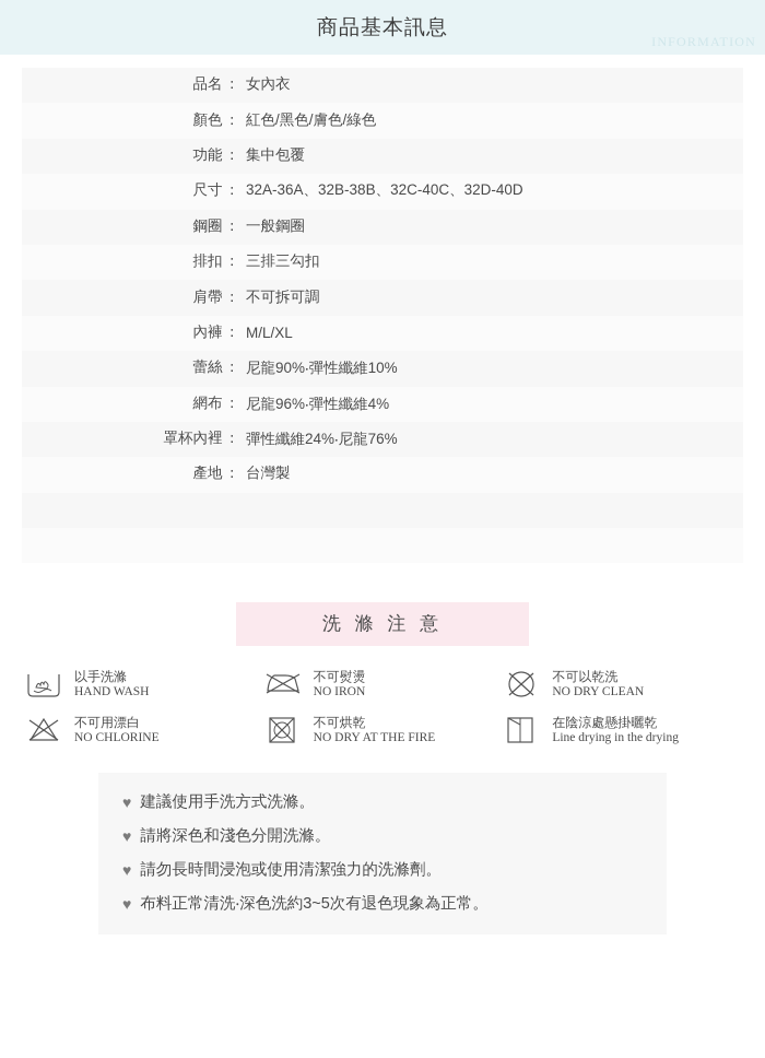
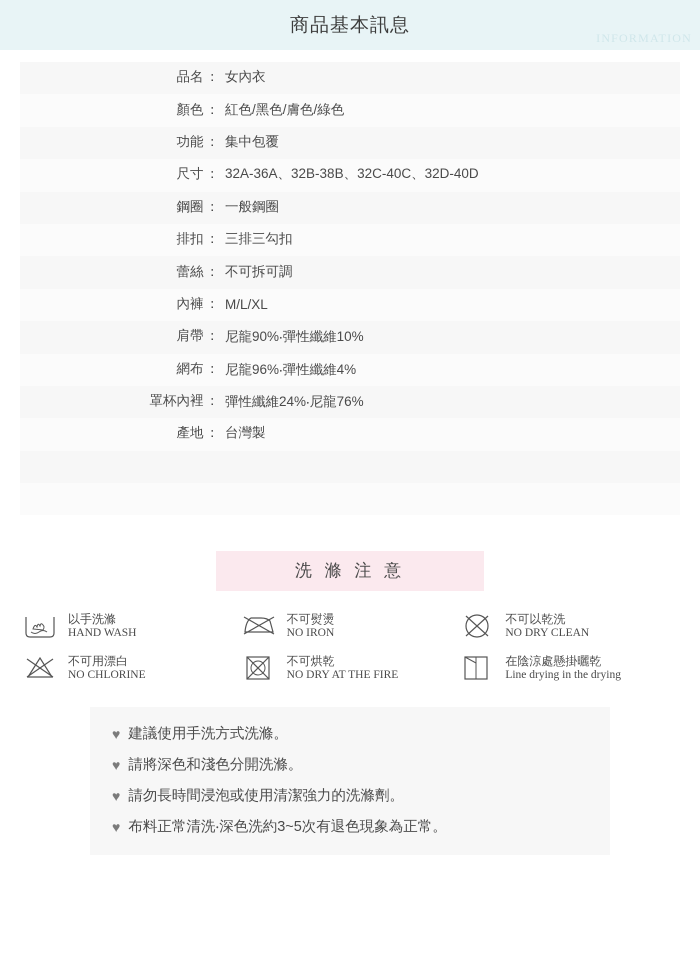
  商品基本訊息
  INFORMATION
  品名 ：	女內衣
  顏色 ：	紅色/黑色/膚色/綠色
  功能 ：	集中包覆
  尺寸 ：	32A-36A、32B-38B、32C-40C、32D-40D
  鋼圈 ：	一般鋼圈
  排扣 ：	三排三勾扣
- 肩帶 ：	不可拆可調
+ 蕾絲 ：	不可拆可調
  內褲 ：	M/L/XL
- 蕾絲 ：	尼龍90%‧彈性纖維10%
+ 肩帶 ：	尼龍90%‧彈性纖維10%
  網布 ：	尼龍96%‧彈性纖維4%
  罩杯內裡 ：	彈性纖維24%‧尼龍76%
  產地 ：	台灣製
  洗 滌 注 意
  以手洗滌
  HAND WASH
  不可熨燙
  NO IRON
  不可以乾洗
  NO DRY CLEAN
  不可用漂白
  NO CHLORINE
  不可烘乾
  NO DRY AT THE FIRE
  在陰涼處懸掛曬乾
  Line drying in the drying
  ♥
  建議使用手洗方式洗滌。
  ♥
  請將深色和淺色分開洗滌。
  ♥
  請勿長時間浸泡或使用清潔強力的洗滌劑。
  ♥
  布料正常清洗‧深色洗約3~5次有退色現象為正常。
